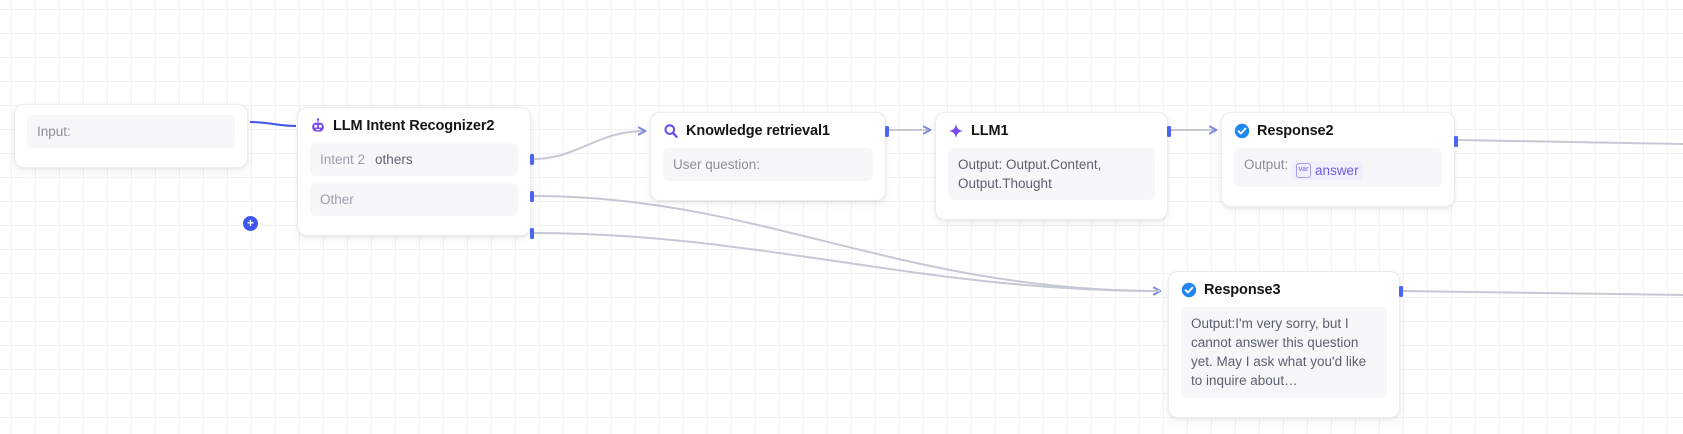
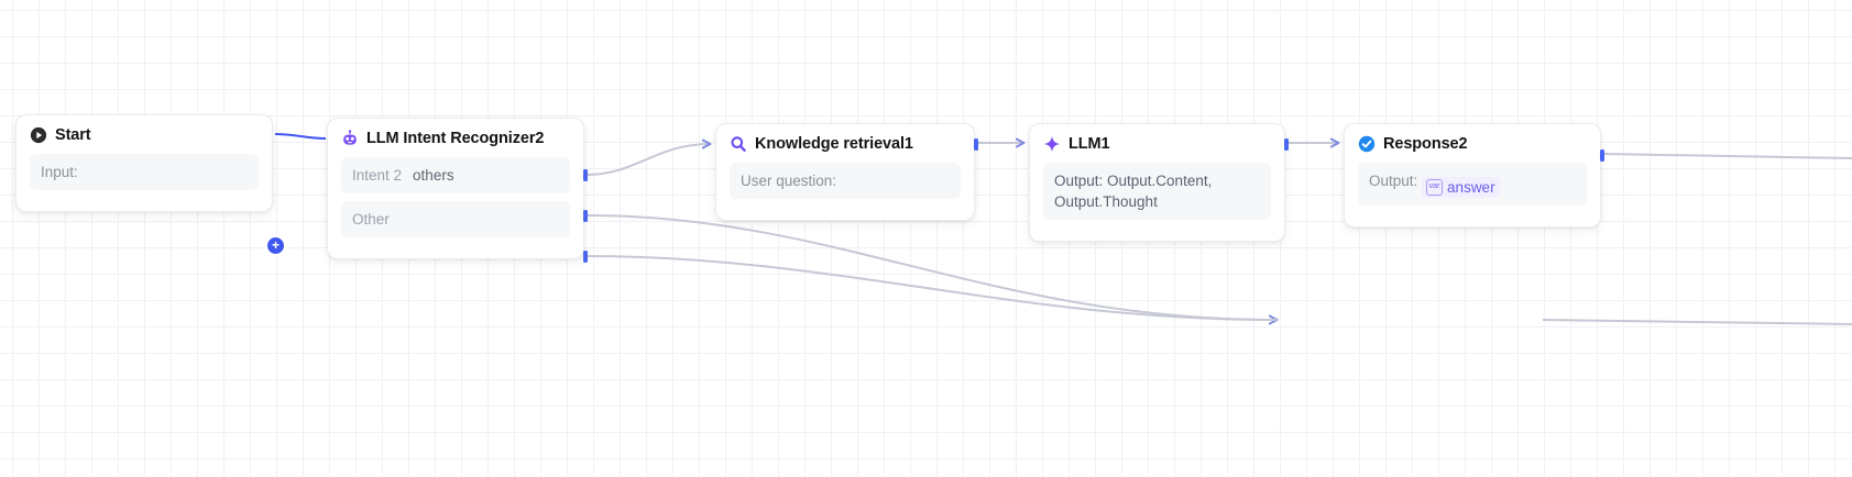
+ Start
  Input:
  +
  LLM Intent Recognizer2
  Intent 2
  others
  Other
  Knowledge retrieval1
  User question:
  LLM1
  Output: Output.Content, Output.Thought
  Response2
  Output:
  answer
- Response3
- Output:I'm very sorry, but I cannot answer this question yet. May I ask what you'd like to inquire about…
